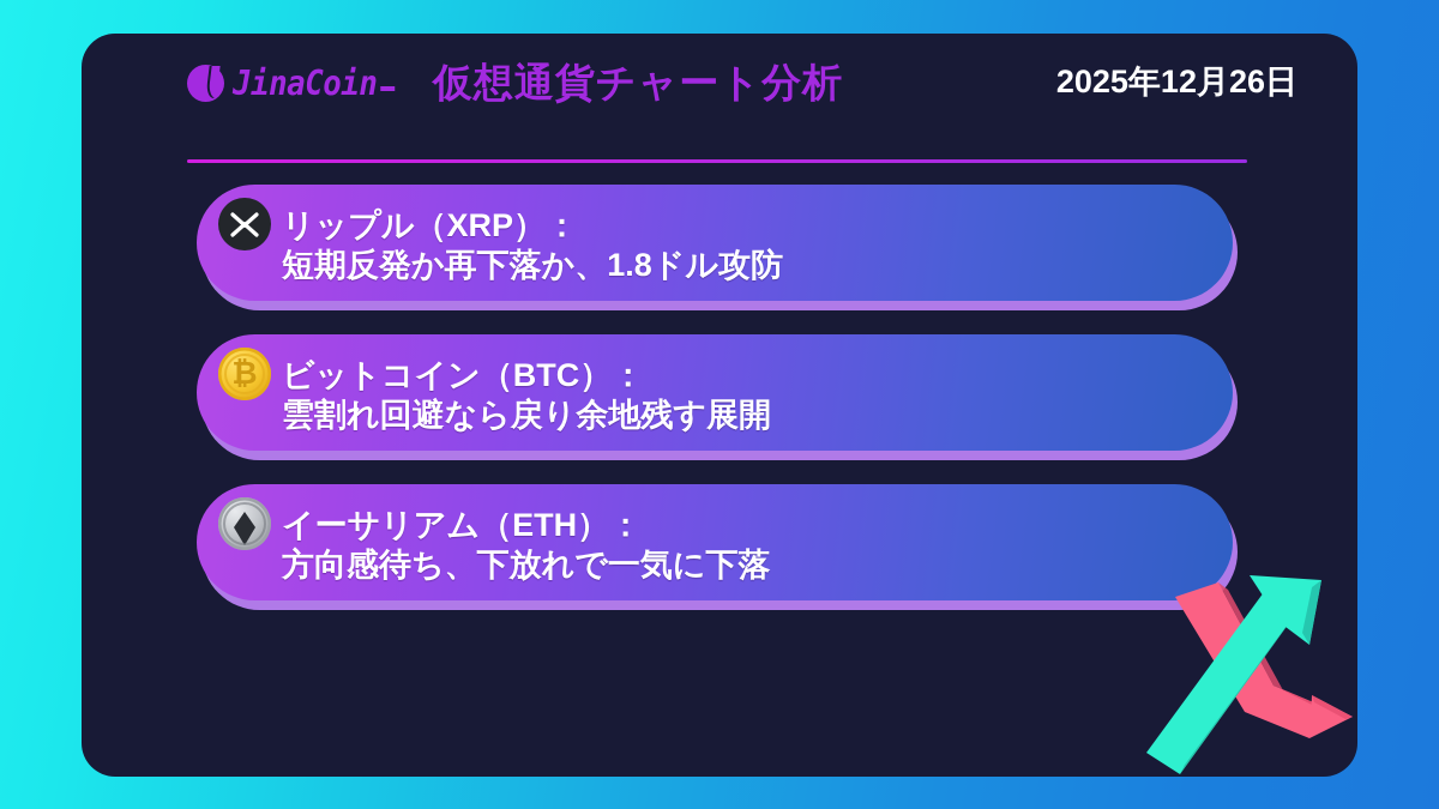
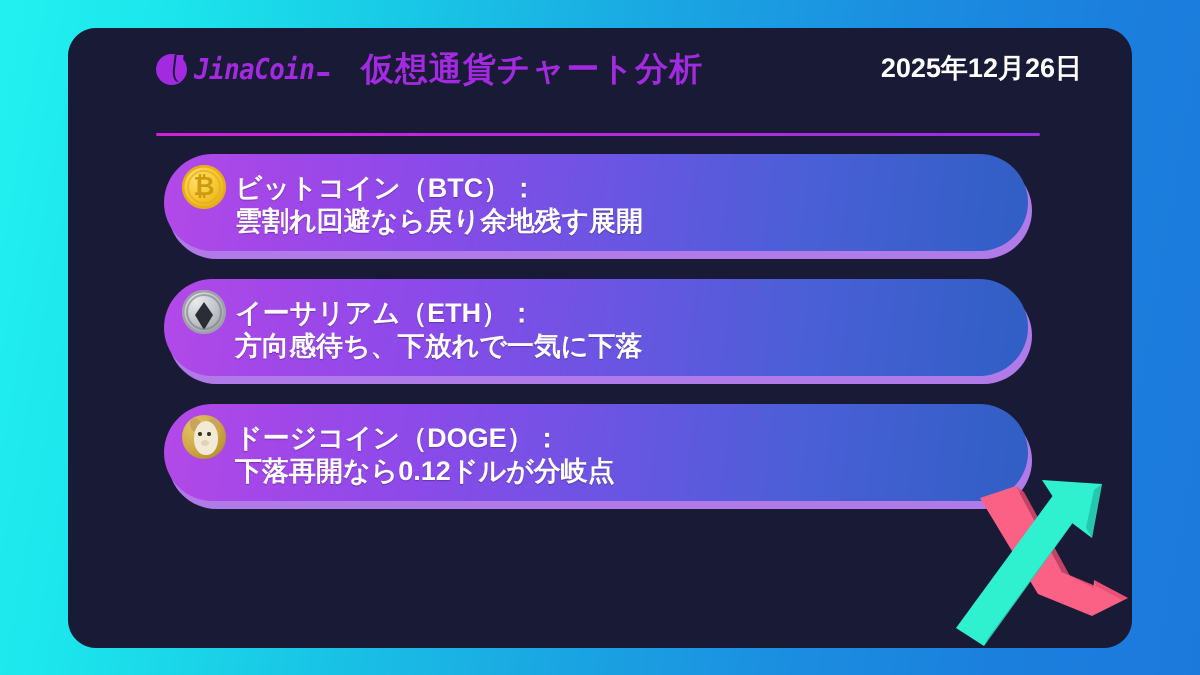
  JinaCoin
  仮想通貨チャート分析
  2025年12月26日
- リップル（XRP）：
- 短期反発か再下落か、1.8ドル攻防
  ₿
  ビットコイン（BTC）：
  雲割れ回避なら戻り余地残す展開
  イーサリアム（ETH）：
  方向感待ち、下放れで一気に下落
+ ドージコイン（DOGE）：
+ 下落再開なら0.12ドルが分岐点
